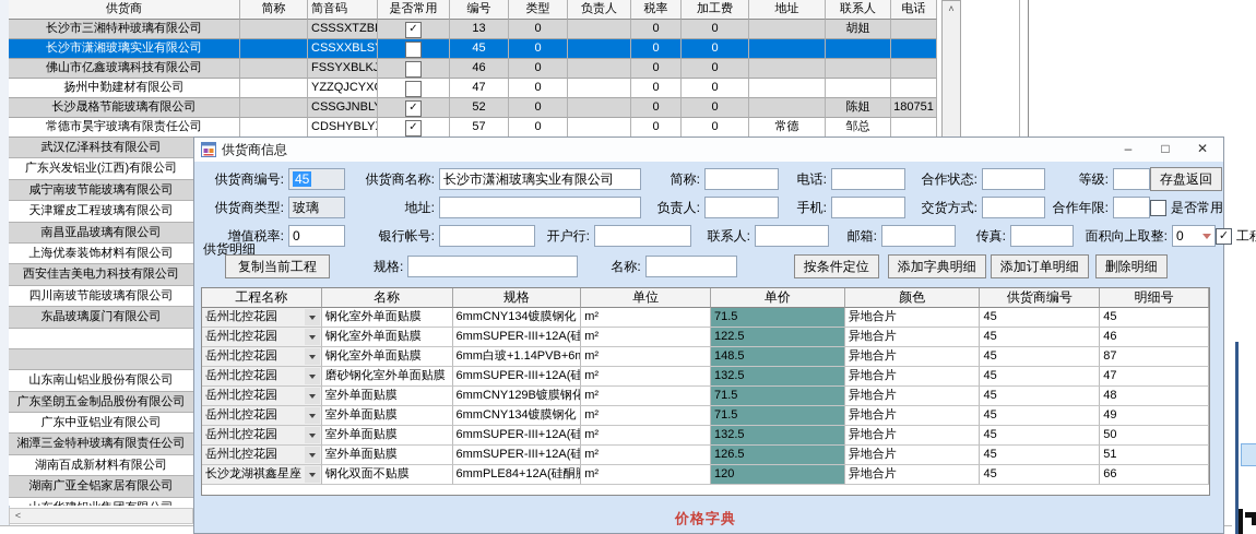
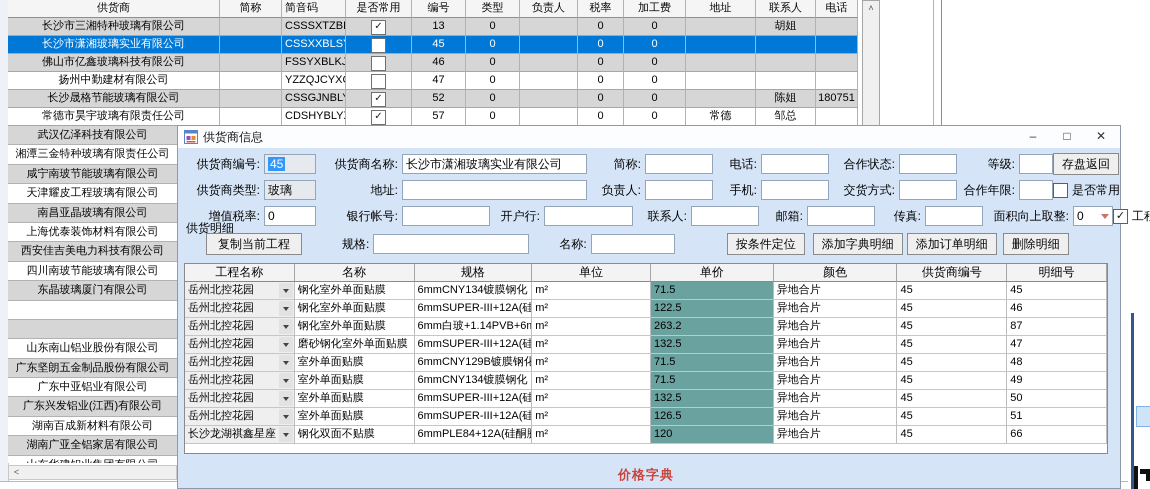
  供货商
  简称
  简音码
  是否常用
  编号
  类型
  负责人
  税率
  加工费
  地址
  联系人
  电话
  长沙市三湘特种玻璃有限公司
  CSSSXTZB
  ✓
  13
  0
  0
  0
  胡姐
  长沙市潇湘玻璃实业有限公司
  CSSXXBLS
  45
  0
  0
  0
  佛山市亿鑫玻璃科技有限公司
  FSSYXBLKJ
  46
  0
  0
  0
  扬州中勤建材有限公司
  YZZQJCYX
  47
  0
  0
  0
  长沙晟格节能玻璃有限公司
  ✓
  52
  0
  0
  0
  陈姐
  180751
  常德市昊宇玻璃有限责任公司
  CDSHYBLY
  ✓
  57
  0
  0
  0
  常德
  邹总
  ˄
  武汉亿泽科技有限公司
- 广东兴发铝业(江西)有限公司
+ 湘潭三金特种玻璃有限责任公司
  咸宁南玻节能玻璃有限公司
  天津耀皮工程玻璃有限公司
  南昌亚晶玻璃有限公司
  上海优泰装饰材料有限公司
  西安佳吉美电力科技有限公司
  四川南玻节能玻璃有限公司
  东晶玻璃厦门有限公司
  山东南山铝业股份有限公司
  广东坚朗五金制品股份有限公司
  广东中亚铝业有限公司
- 湘潭三金特种玻璃有限责任公司
+ 广东兴发铝业(江西)有限公司
  湖南百成新材料有限公司
  湖南广亚全铝家居有限公司
  ˂
  供货商信息
  –
  □
  ✕
  供货商编号:
  45
  供货商名称:
  长沙市潇湘玻璃实业有限公司
  简称:
  电话:
  合作状态:
  等级:
  存盘返回
  供货商类型:
  玻璃
  地址:
  负责人:
  手机:
  交货方式:
  合作年限:
  是否常用
  增值税率:
  0
  银行帐号:
  开户行:
  联系人:
  邮箱:
  传真:
  面积向上取整:
  0
  ✓
  供货明细
  复制当前工程
  规格:
  名称:
  按条件定位
  添加字典明细
  添加订单明细
  删除明细
  工程名称
  名称
  规格
  单位
  单价
  颜色
  供货商编号
  明细号
  岳州北控花园
  钢化室外单面贴膜
  6mmCNY134镀膜钢化
  m²
  71.5
  异地合片
  45
  45
  岳州北控花园
  钢化室外单面贴膜
  6mmSUPER-III+12A(硅
  m²
  122.5
  异地合片
  45
  46
  岳州北控花园
  钢化室外单面贴膜
  6mm白玻+1.14PVB+6m
  m²
- 148.5
+ 263.2
  异地合片
  45
  87
  岳州北控花园
  磨砂钢化室外单面贴膜
  6mmSUPER-III+12A(硅
  m²
  132.5
  异地合片
  45
  47
  岳州北控花园
  室外单面贴膜
  6mmCNY129B镀膜钢化
  m²
  71.5
  异地合片
  45
  48
  岳州北控花园
  室外单面贴膜
  6mmCNY134镀膜钢化
  m²
  71.5
  异地合片
  45
  49
  岳州北控花园
  室外单面贴膜
  6mmSUPER-III+12A(硅
  m²
  132.5
  异地合片
  45
  50
  岳州北控花园
  室外单面贴膜
  6mmSUPER-III+12A(硅
  m²
  126.5
  异地合片
  45
  51
  长沙龙湖祺鑫星座
  钢化双面不贴膜
  6mmPLE84+12A(硅酮胶
  m²
  120
  异地合片
  45
  66
  价格字典
